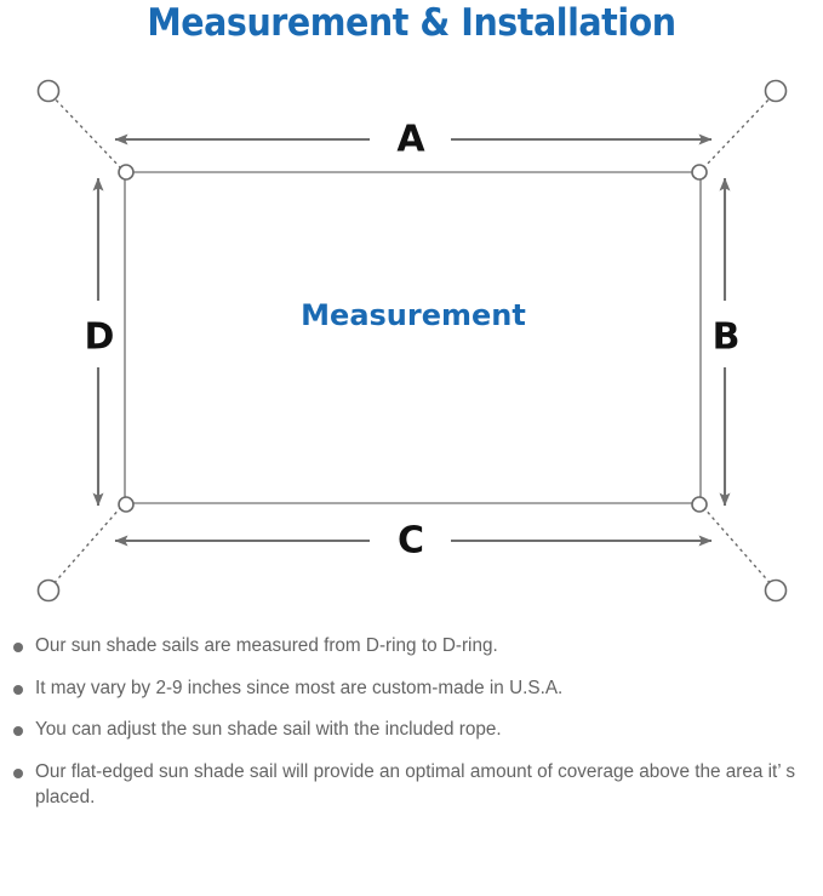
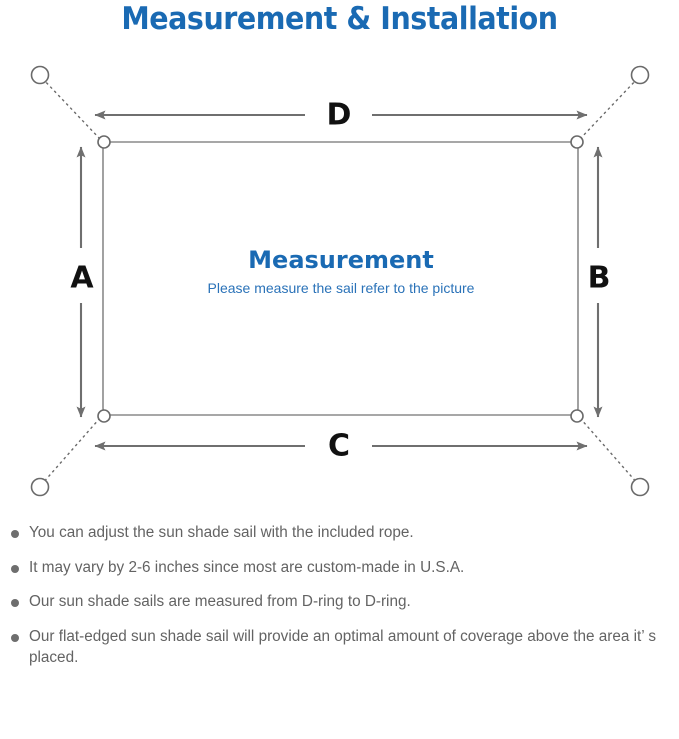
  Measurement & Installation
- A
+ D
  C
- D
+ A
  B
  Measurement
+ Please measure the sail refer to the picture
- Our sun shade sails are measured from D-ring to D-ring.
+ You can adjust the sun shade sail with the included rope.
- It may vary by 2-9 inches since most are custom-made in U.S.A.
+ It may vary by 2-6 inches since most are custom-made in U.S.A.
- You can adjust the sun shade sail with the included rope.
+ Our sun shade sails are measured from D-ring to D-ring.
  Our flat-edged sun shade sail will provide an optimal amount of coverage above the area it’ s placed.
